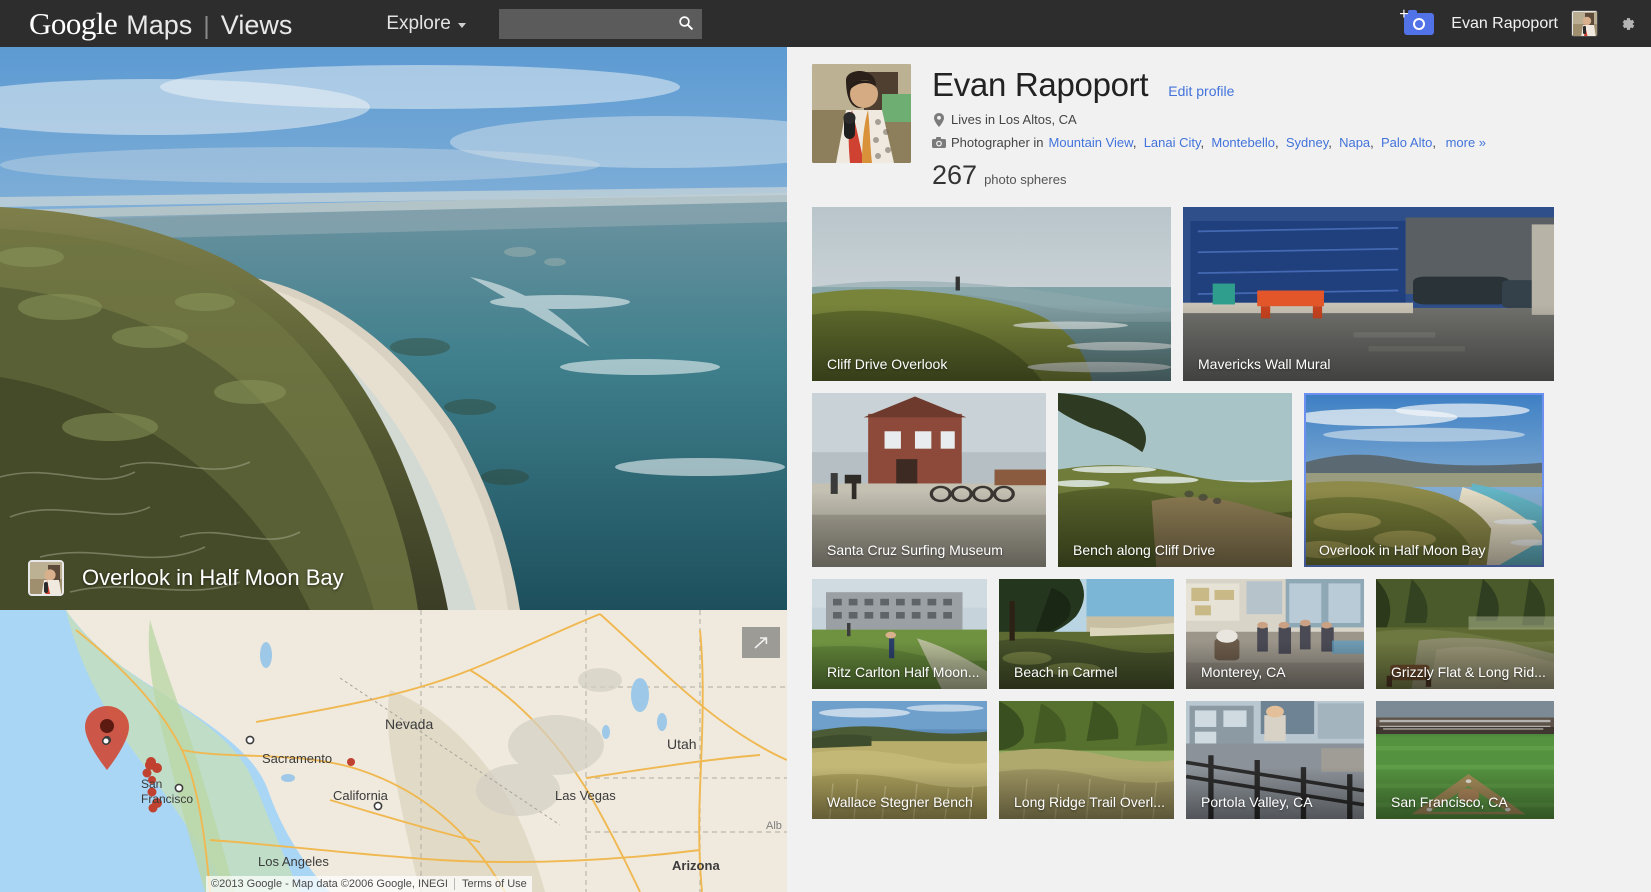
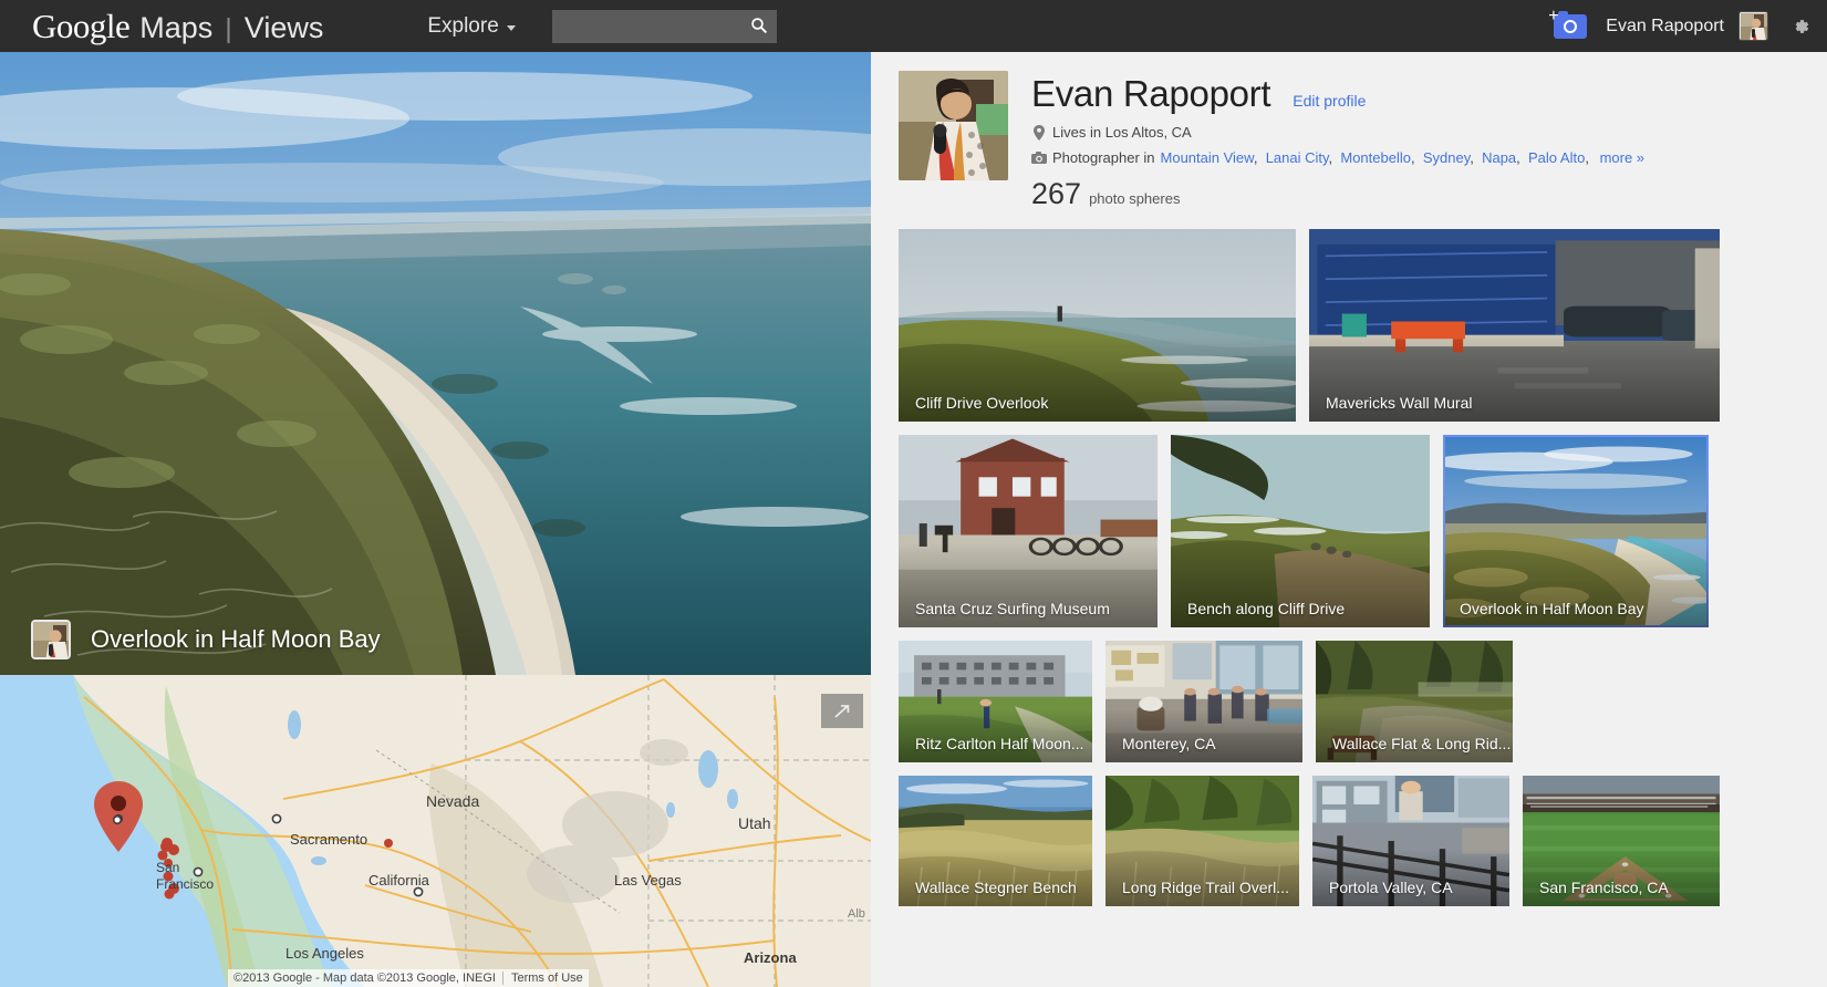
  Google
  Maps
  |
  Views
  Explore
  +
  Evan Rapoport
  Overlook in Half Moon Bay
  Nevada
  Utah
  Sacramento
  California
  San Francisco
  Las Vegas
  Los Angeles
  Arizona
  Alb
- ©2013 Google - Map data ©2006 Google, INEGI Terms of Use
+ ©2013 Google - Map data ©2013 Google, INEGI Terms of Use
  Evan Rapoport
  Edit profile
  Lives in Los Altos, CA
  Photographer in
  Mountain View, Lanai City, Montebello, Sydney, Napa, Palo Alto,
  more »
  267
  photo spheres
  Cliff Drive Overlook
  Mavericks Wall Mural
  Santa Cruz Surfing Museum
  Bench along Cliff Drive
  Overlook in Half Moon Bay
  Ritz Carlton Half Moon...
- Beach in Carmel
  Monterey, CA
- Grizzly Flat & Long Rid...
+ Wallace Flat & Long Rid...
  Wallace Stegner Bench
  Long Ridge Trail Overl...
  Portola Valley, CA
  San Francisco, CA
